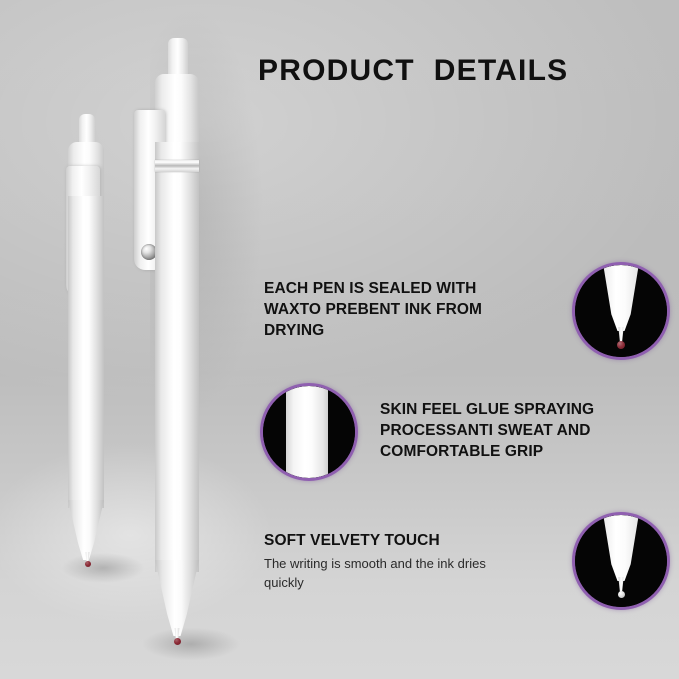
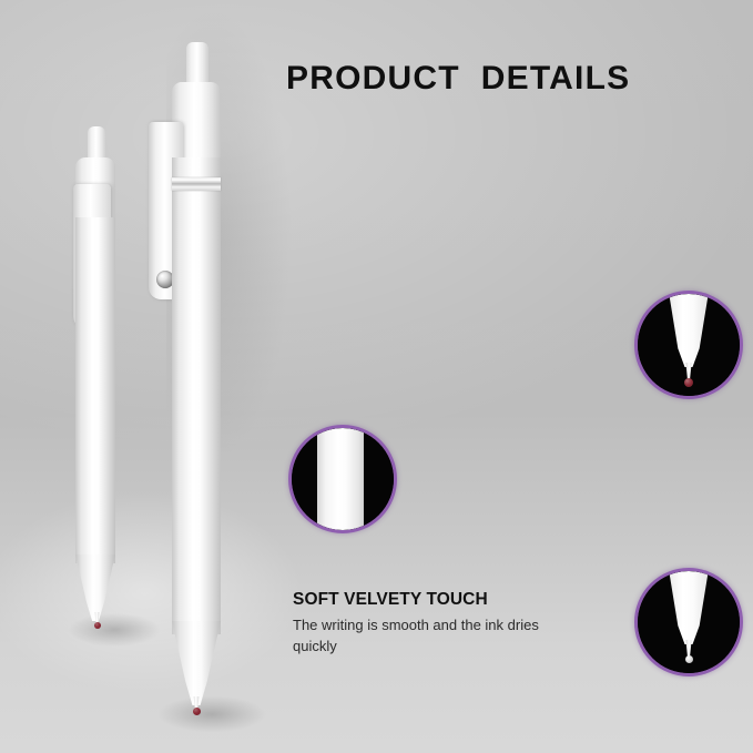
  PRODUCT DETAILS
- EACH PEN IS SEALED WITH
- WAXTO PREBENT INK FROM
- DRYING
- SKIN FEEL GLUE SPRAYING
- PROCESSANTI SWEAT AND
- COMFORTABLE GRIP
  SOFT VELVETY TOUCH
  The writing is smooth and the ink dries
  quickly
